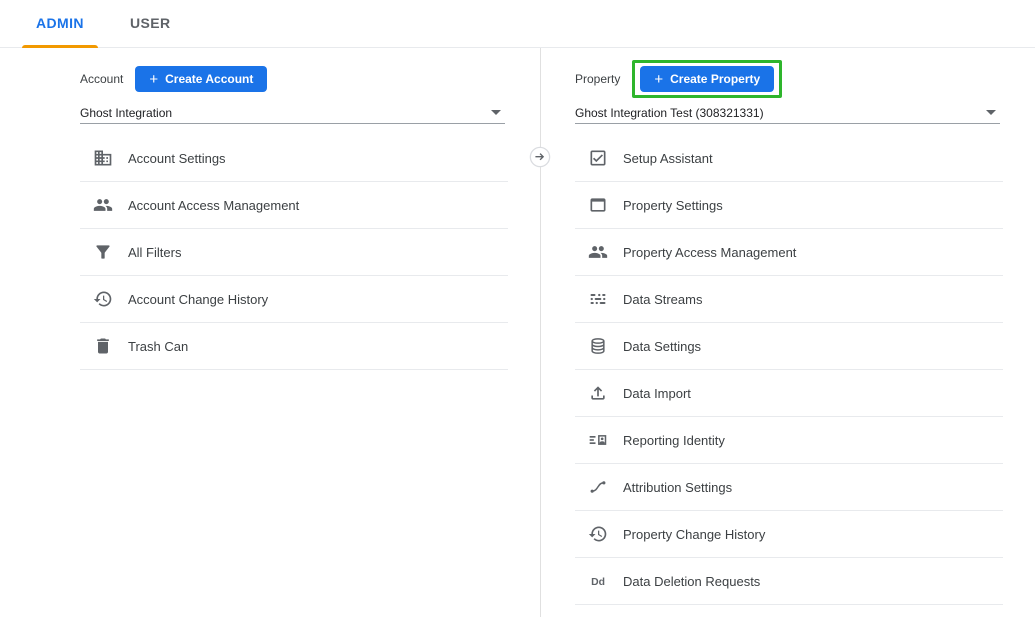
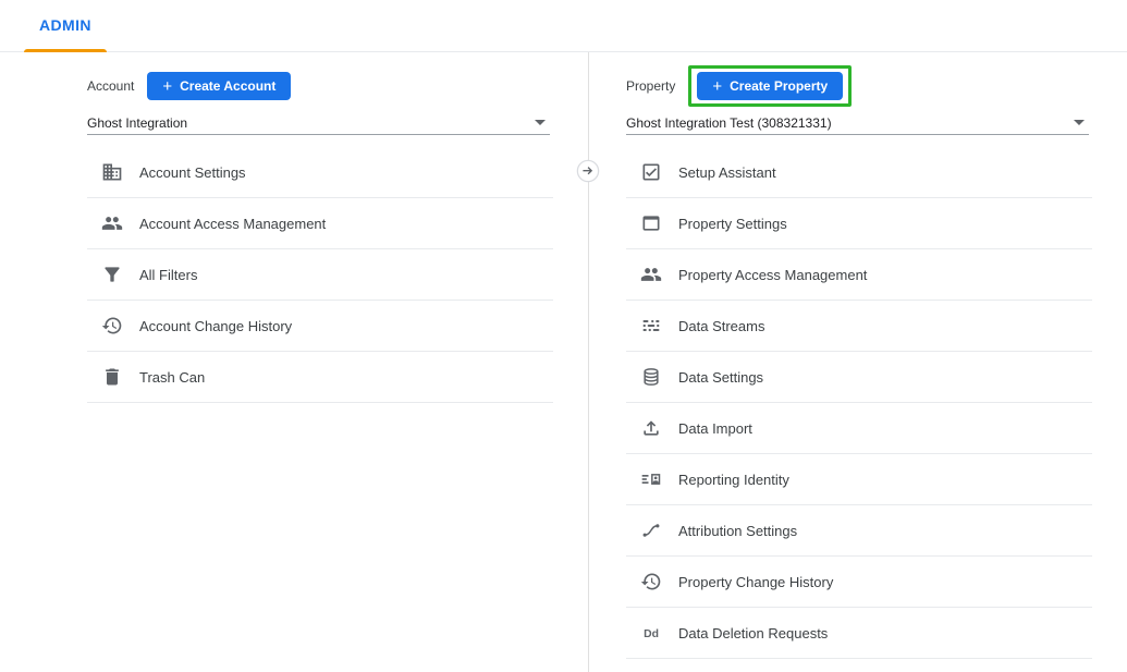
  ADMIN
- USER
  Account
  +
  Create Account
  Ghost Integration
  Account Settings
  Account Access Management
  All Filters
  Account Change History
  Trash Can
  Property
  +
  Create Property
  Ghost Integration Test (308321331)
  Setup Assistant
  Property Settings
  Property Access Management
  Data Streams
  Data Settings
  Data Import
  Reporting Identity
  Attribution Settings
  Property Change History
  Dd
  Data Deletion Requests
